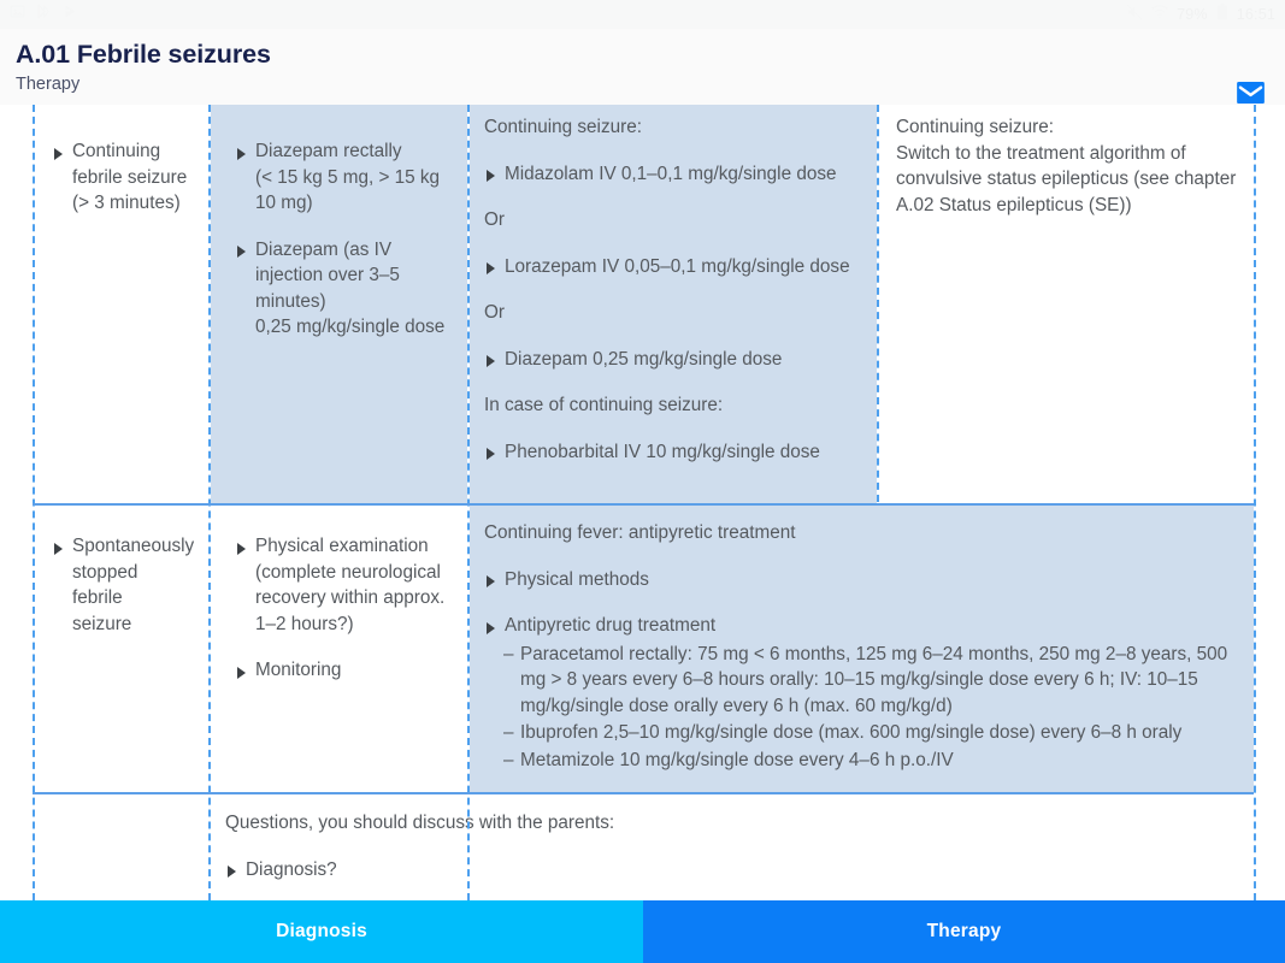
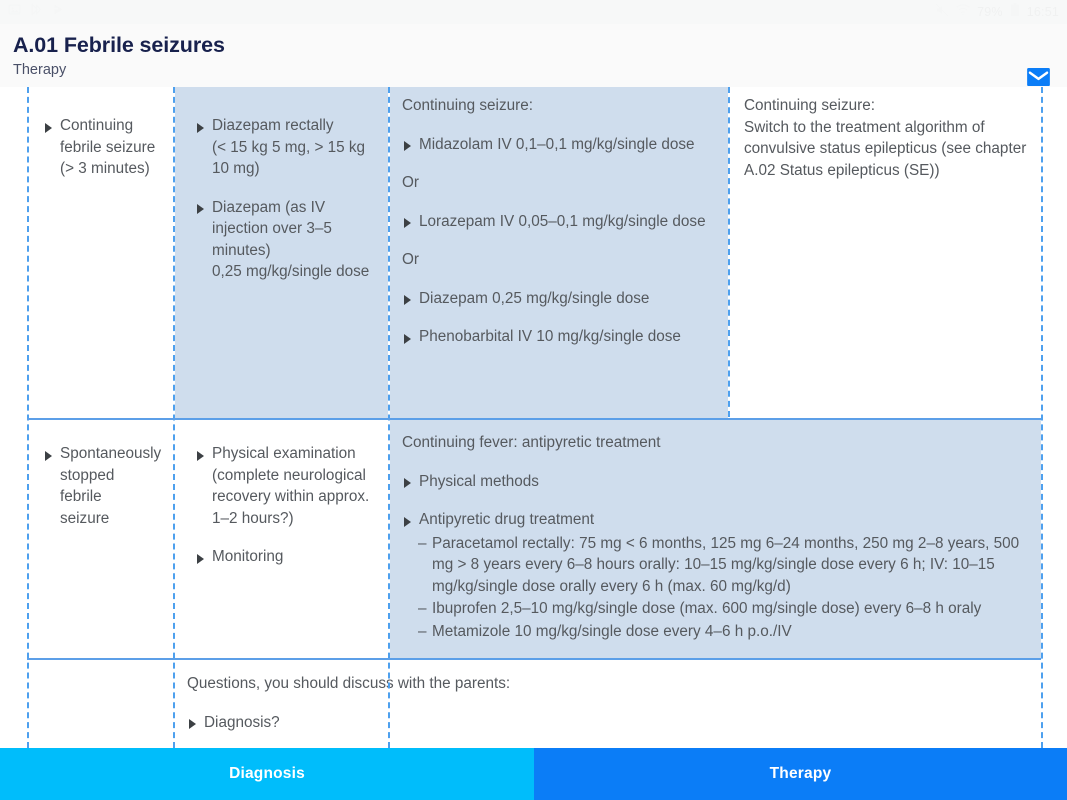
  A.01 Febrile seizures
  Therapy
  Continuing
  febrile seizure
  (> 3 minutes)
  Diazepam rectally
  (< 15 kg 5 mg, > 15 kg
  10 mg)
  Diazepam (as IV
  injection over 3–5
  minutes)
  0,25 mg/kg/single dose
  Continuing seizure:
  Midazolam IV 0,1–0,1 mg/kg/single dose
  Or
  Lorazepam IV 0,05–0,1 mg/kg/single dose
  Or
  Diazepam 0,25 mg/kg/single dose
- In case of continuing seizure:
  Phenobarbital IV 10 mg/kg/single dose
  Continuing seizure:
  Switch to the treatment algorithm of
  convulsive status epilepticus (see chapter
  A.02 Status epilepticus (SE))
  Spontaneously
  stopped febrile
  seizure
  Physical examination
  (complete neurological
  recovery within approx.
  1–2 hours?)
  Monitoring
  Continuing fever: antipyretic treatment
  Physical methods
  Antipyretic drug treatment
  Paracetamol rectally: 75 mg < 6 months, 125 mg 6–24 months, 250 mg 2–8 years, 500 mg > 8 years every 6–8 hours orally: 10–15 mg/kg/single dose every 6 h; IV: 10–15 mg/kg/single dose orally every 6 h (max. 60 mg/kg/d)
  Ibuprofen 2,5–10 mg/kg/single dose (max. 600 mg/single dose) every 6–8 h oraly
  Metamizole 10 mg/kg/single dose every 4–6 h p.o./IV
  Questions, you should discuss with the parents:
  Diagnosis?
  Diagnosis
  Therapy
